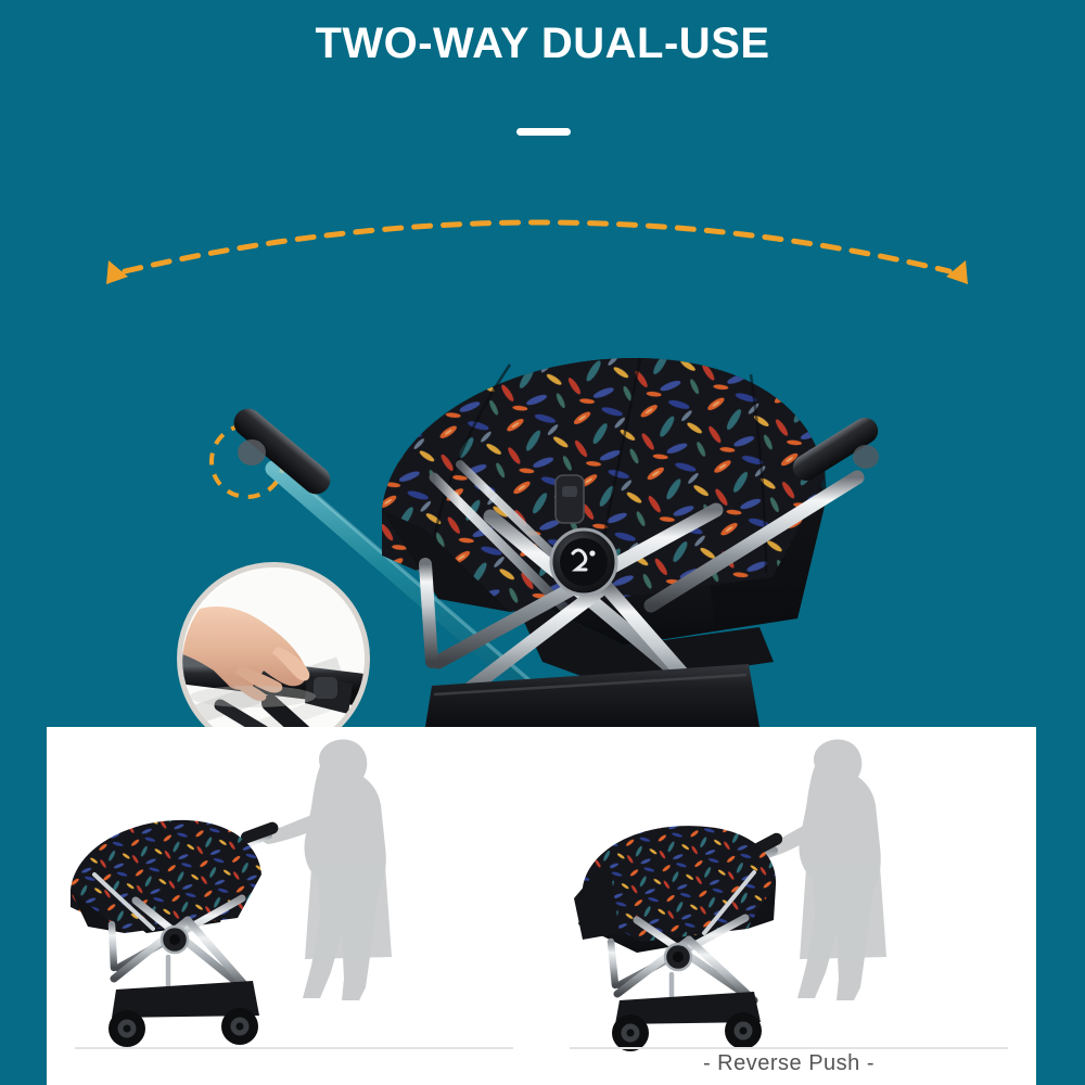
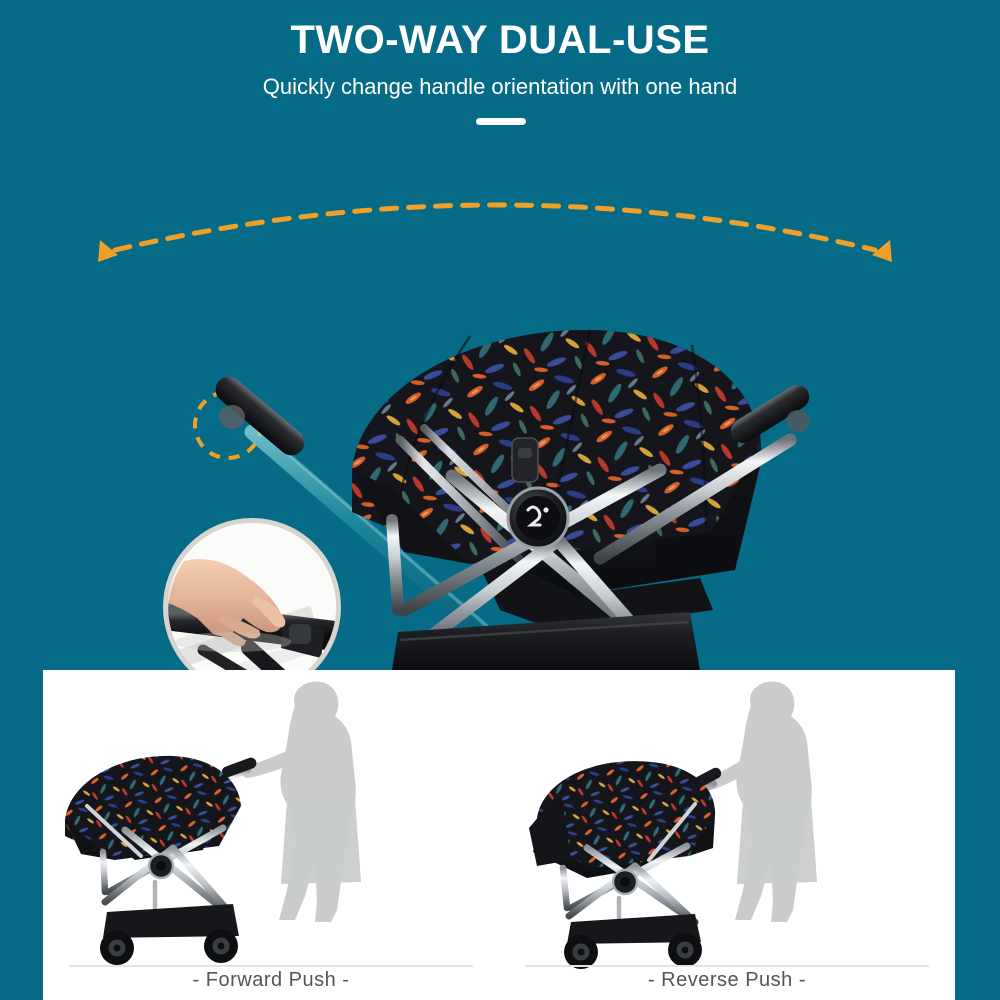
  TWO-WAY DUAL-USE
+ Quickly change handle orientation with one hand
+ - Forward Push -
  - Reverse Push -
